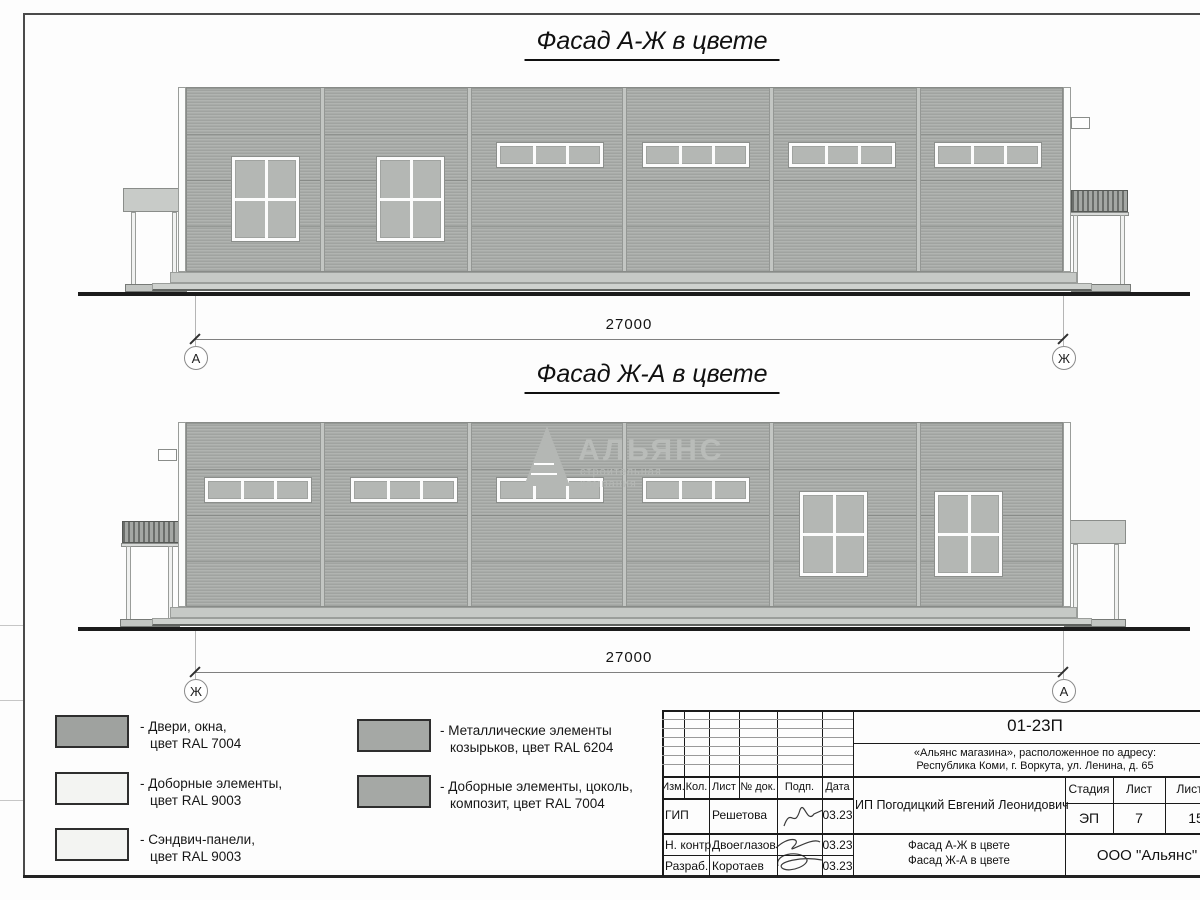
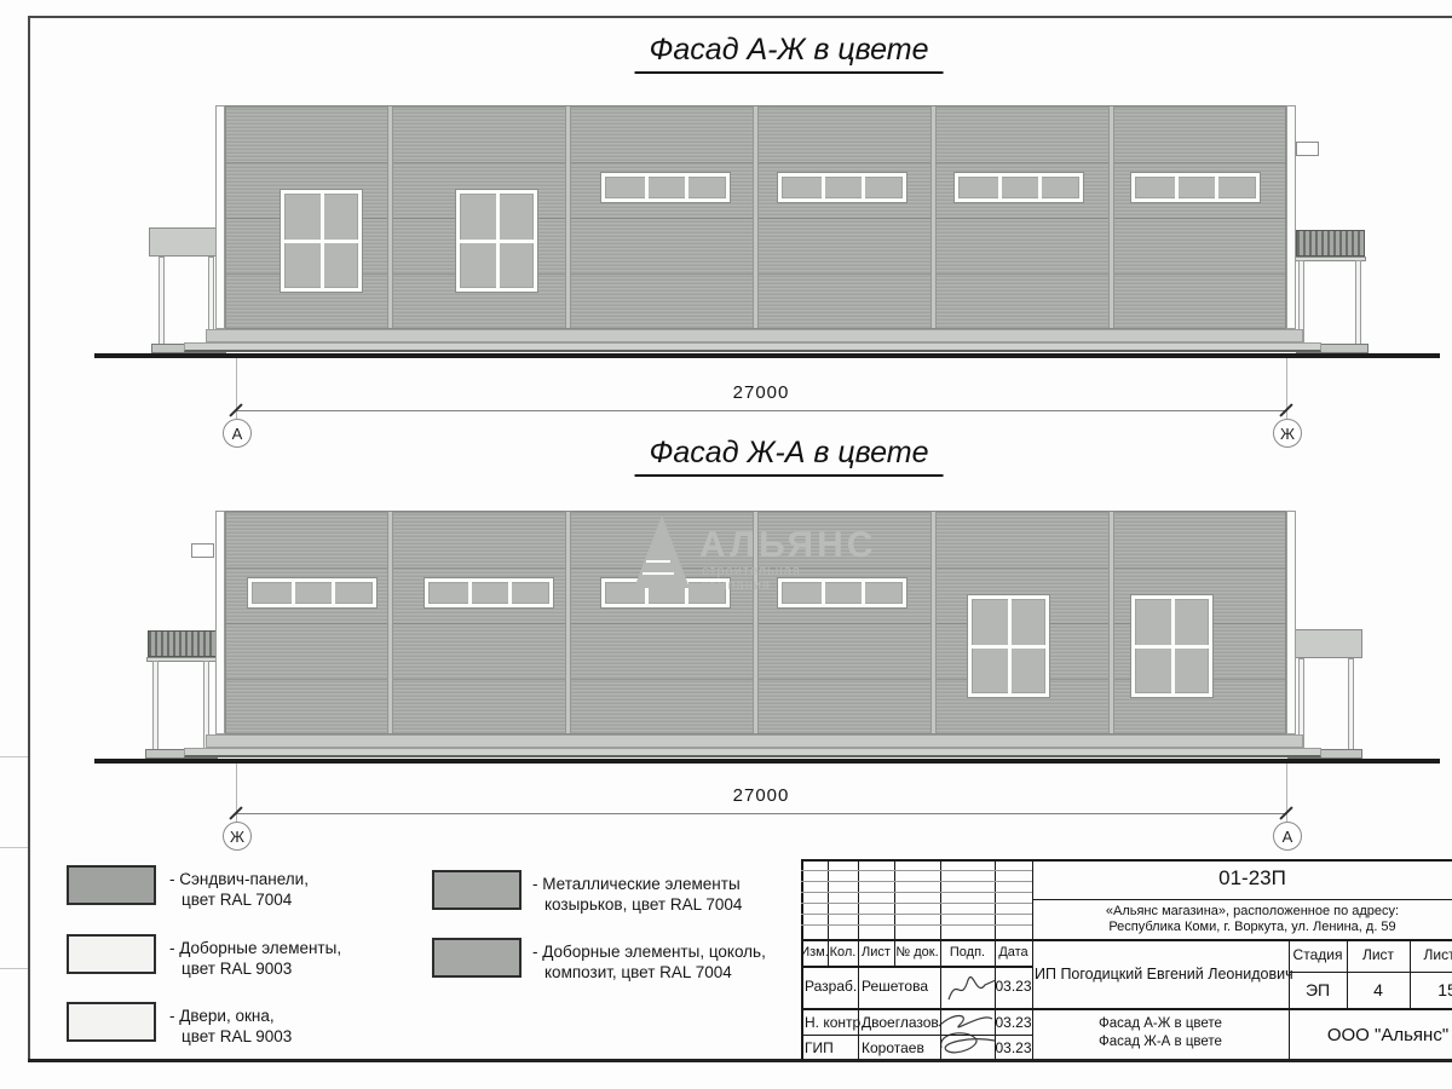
  Фасад А-Ж в цвете
  Фасад Ж-А в цвете
  27000
  А
  Ж
  27000
  Ж
  А
  АЛЬЯНС
  строительная компания
- - Двери, окна,
+ - Сэндвич-панели,
  цвет RAL 7004
  - Доборные элементы,
  цвет RAL 9003
- - Сэндвич-панели,
+ - Двери, окна,
  цвет RAL 9003
  - Металлические элементы
- козырьков, цвет RAL 6204
+ козырьков, цвет RAL 7004
  - Доборные элементы, цоколь,
  композит, цвет RAL 7004
  01-23П
  «Альянс магазина», расположенное по адресу:
- Республика Коми, г. Воркута, ул. Ленина, д. 65
+ Республика Коми, г. Воркута, ул. Ленина, д. 59
  Изм
  Кол.
  Лист
  № док.
  Подп.
  Дата
- ГИП
+ Разраб.
  Решетова
  03.23
  Н. контр.
  Двоеглазов
  03.23
- Разраб.
+ ГИП
  Коротаев
  03.23
  ИП Погодицкий Евгений Леонидови
  Стадия
  Лист
  ЭП
- 7
+ 4
  Фасад А-Ж в цвете
  Фасад Ж-А в цвете
  ООО "Альянс"
